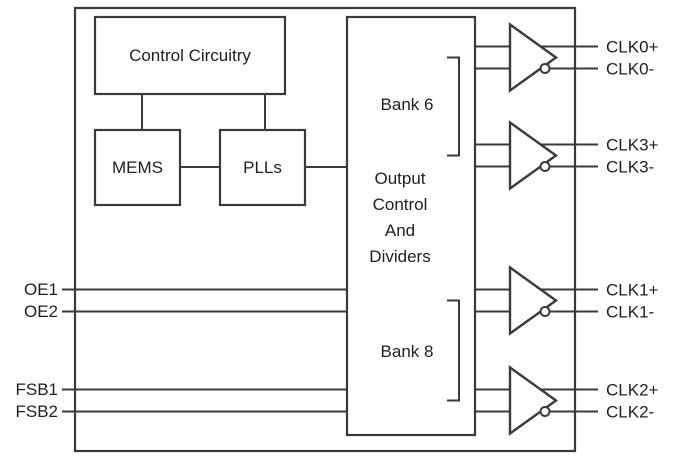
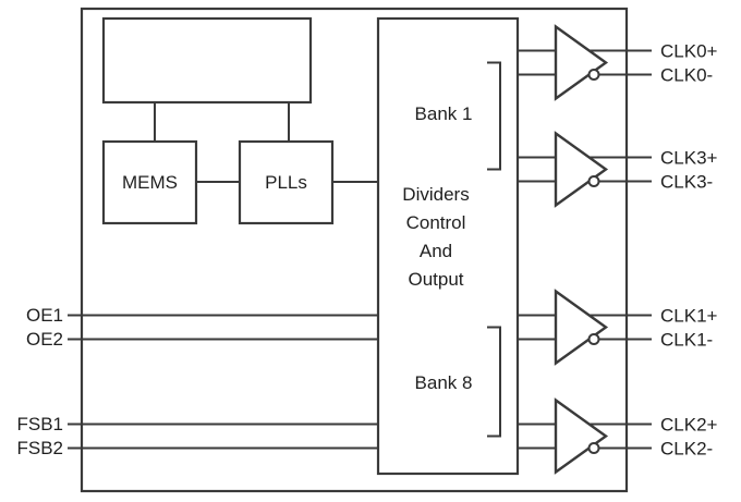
- Control Circuitry
  MEMS
  PLLs
- Output
+ Dividers
  Control
  And
- Dividers
+ Output
- Bank 6
+ Bank 1
  Bank 8
  OE1
  OE2
  FSB1
  FSB2
  CLK0+
  CLK0-
  CLK3+
  CLK3-
  CLK1+
  CLK1-
  CLK2+
  CLK2-
